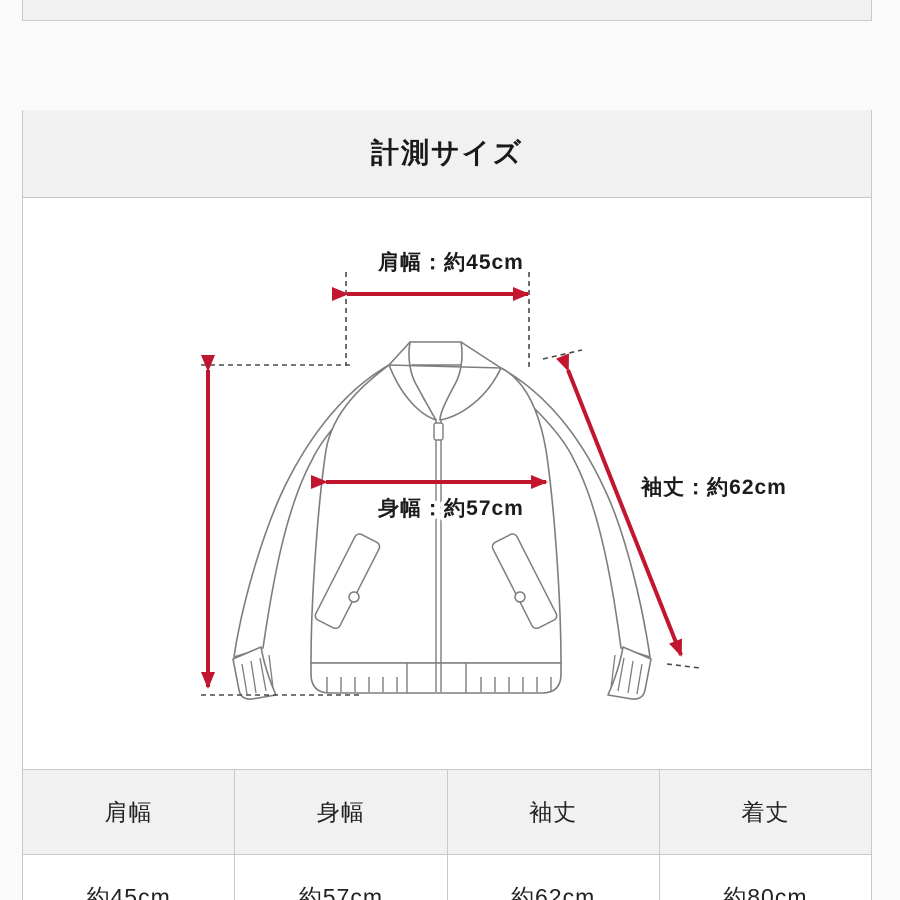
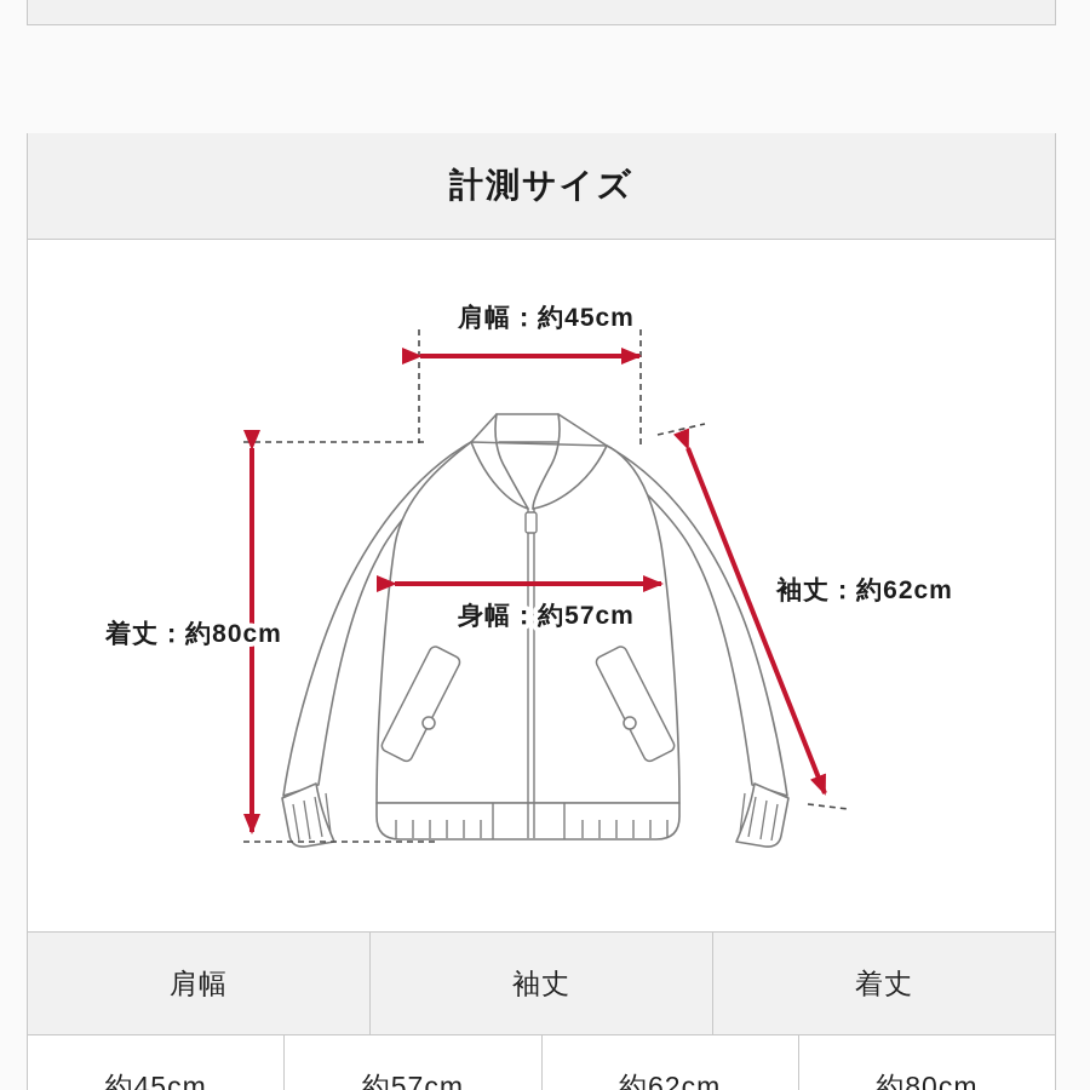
  計測サイズ
  肩幅：約45cm
+ 着丈：約80cm
  身幅：約57cm
  袖丈：約62cm
  肩幅
- 身幅
  袖丈
  着丈
  約45cm
  約57cm
  約62cm
  約80cm
